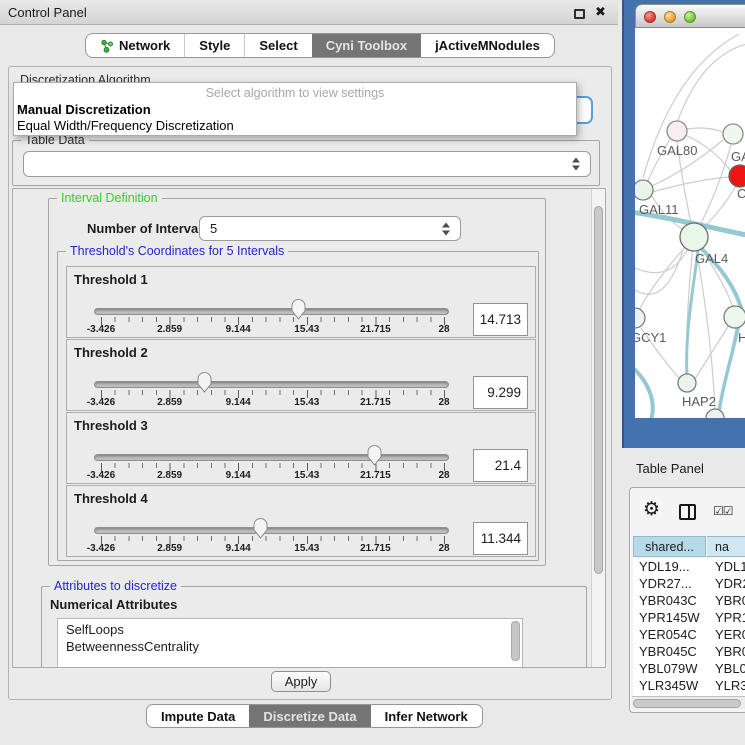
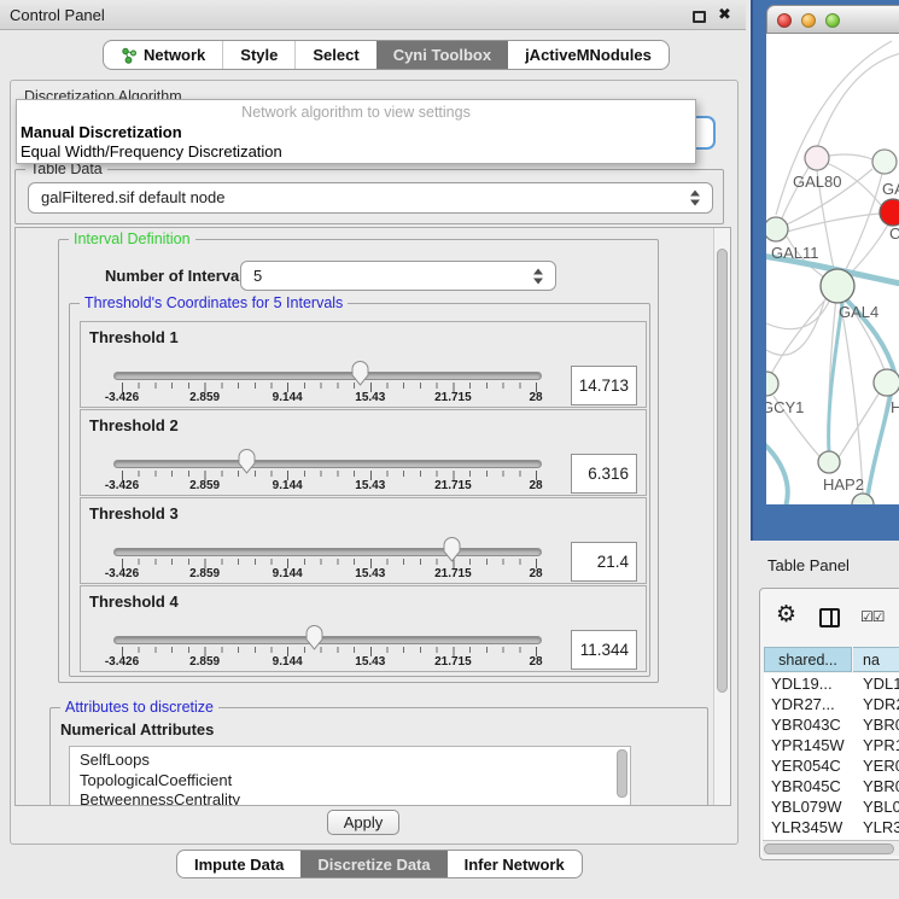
  Control Panel
  ✖
  Network
  Style
  Select
  Cyni Toolbox
  jActiveMNodules
  Discretization Algorithm
- Select algorithm to view settings
+ Network algorithm to view settings
  Manual Discretization
  Equal Width/Frequency Discretization
  Table Data
+ galFiltered.sif default node
  Interval Definition
  Number of Interva
  5
  Threshold's Coordinates for 5 Intervals
  Threshold 1
  -3.426
  2.859
  9.144
  15.43
  21.715
  28
  14.713
  Threshold 2
  -3.426
  2.859
  9.144
  15.43
  21.715
  28
- 9.299
+ 6.316
  Threshold 3
  -3.426
  2.859
  9.144
  15.43
  21.715
  28
  21.4
  Threshold 4
  -3.426
  2.859
  9.144
  15.43
  21.715
  28
  11.344
  Attributes to discretize
  Numerical Attributes
  SelfLoops
+ TopologicalCoefficient
  BetweennessCentrality
  Apply
  Impute Data
  Discretize Data
  Infer Network
  GAL80
  C
  GAL11
  GAL4
  GCY1
  H
  HAP2
  Table Panel
  ⚙
  ☑☑
  shared...
  na
  YDL19...
  YDL1
  YDR27...
  YDR
  YBR043C
  YBR
  YPR145W
  YPR
  YER054C
  YER
  YBR045C
  YBR
  YBL079W
  YBL0
  YLR345W
  YLR3
